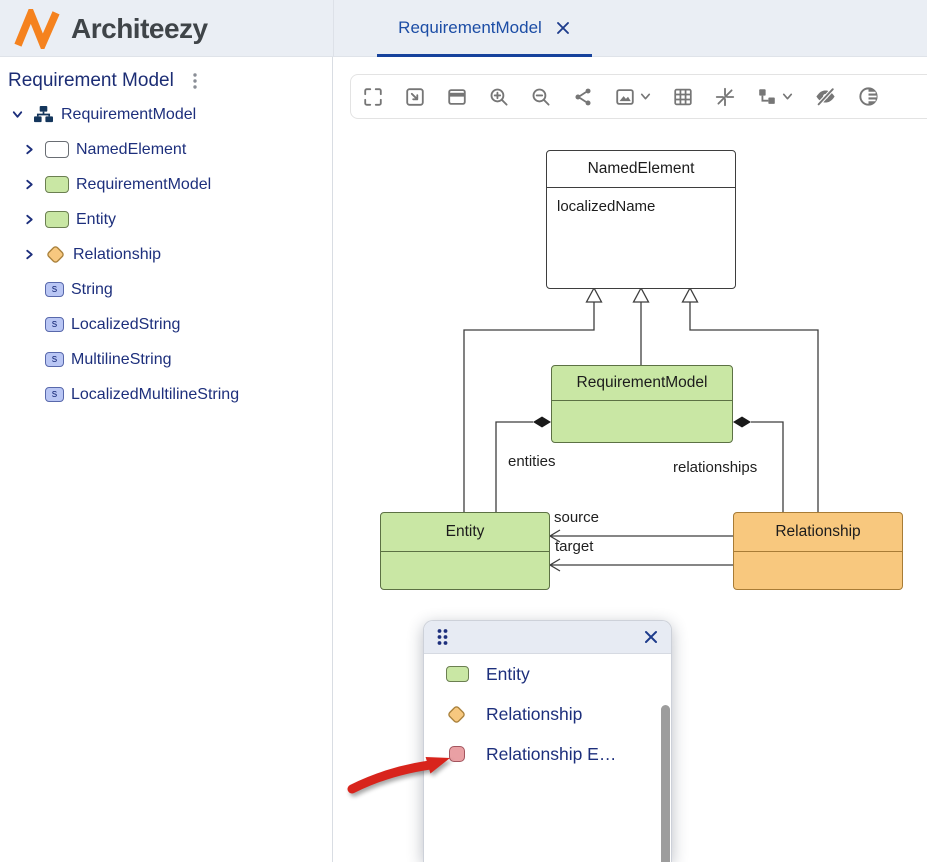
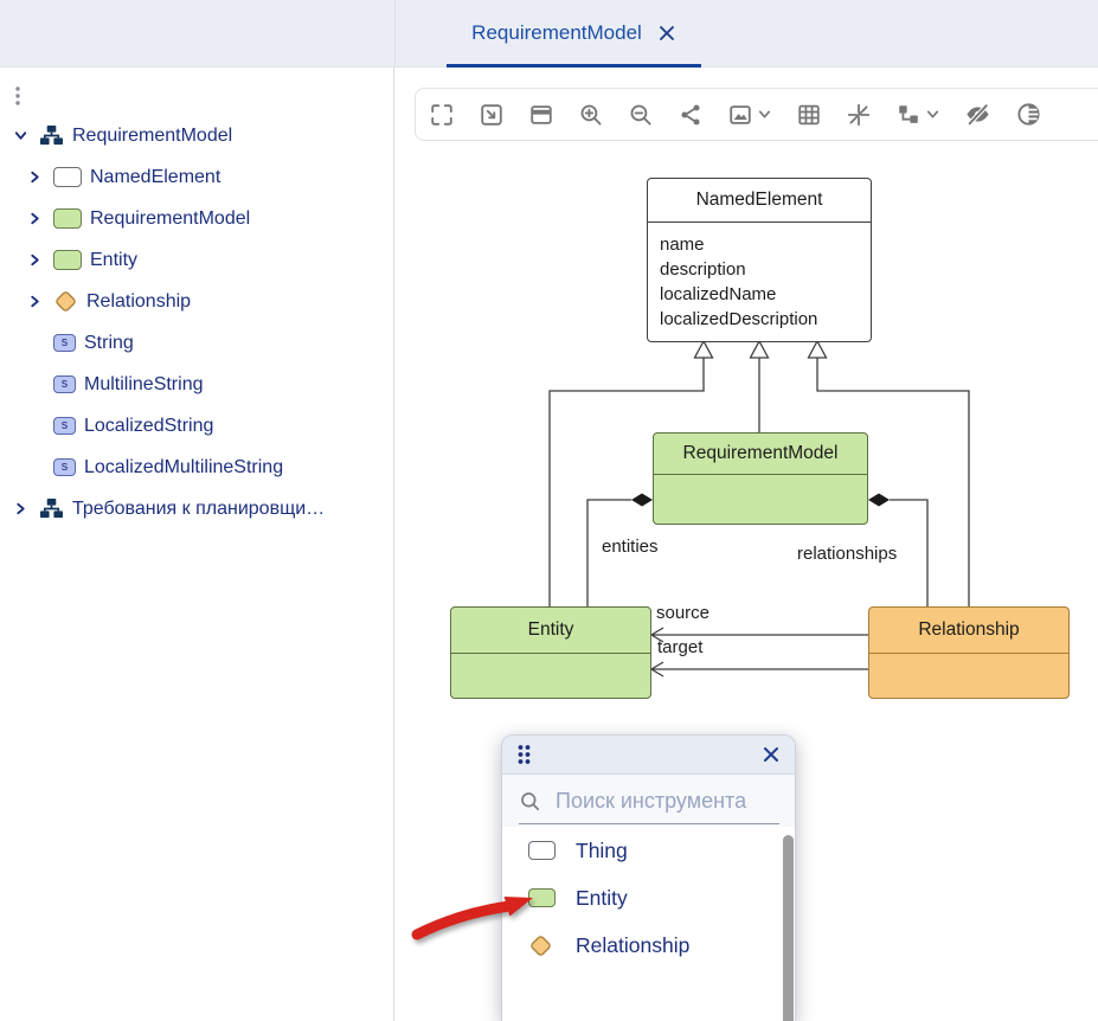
- Architeezy
  RequirementModel
- Requirement Model
  RequirementModel
  NamedElement
  RequirementModel
  Entity
  Relationship
  s
  String
  s
- LocalizedString
+ MultilineString
  s
- MultilineString
+ LocalizedString
  s
  LocalizedMultilineString
+ Требования к планировщи…
  NamedElement
+ name
+ description
  localizedName
+ localizedDescription
  RequirementModel
  Entity
  Relationship
  entities
  relationships
  source
  target
+ Поиск инструмента
+ Thing
  Entity
  Relationship
- Relationship E…
